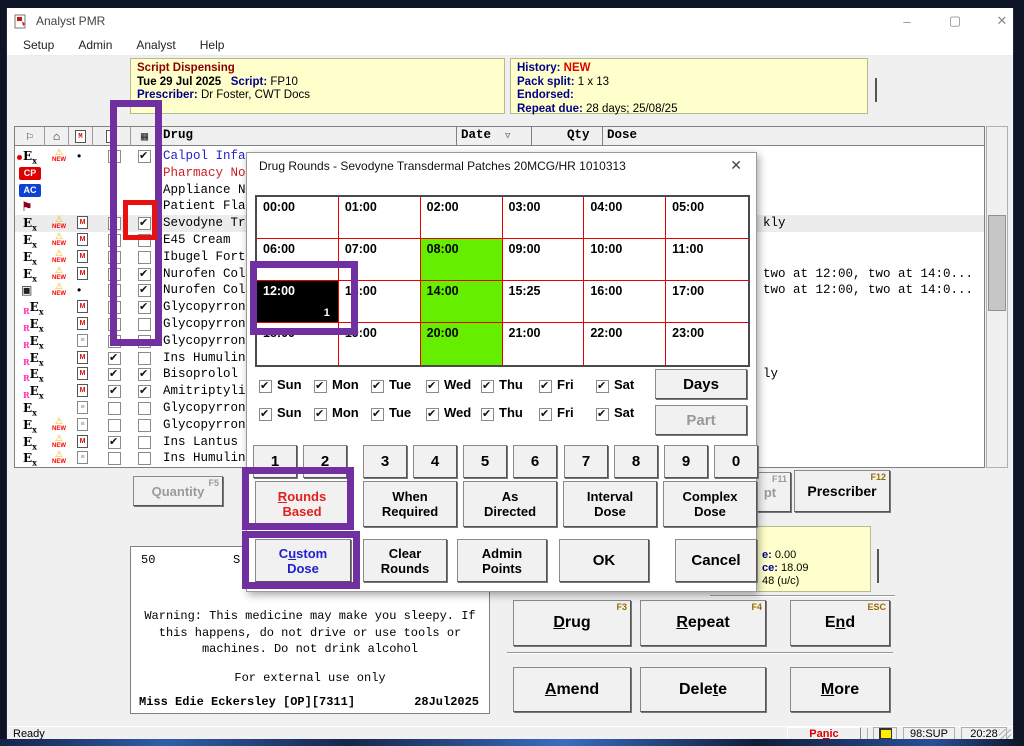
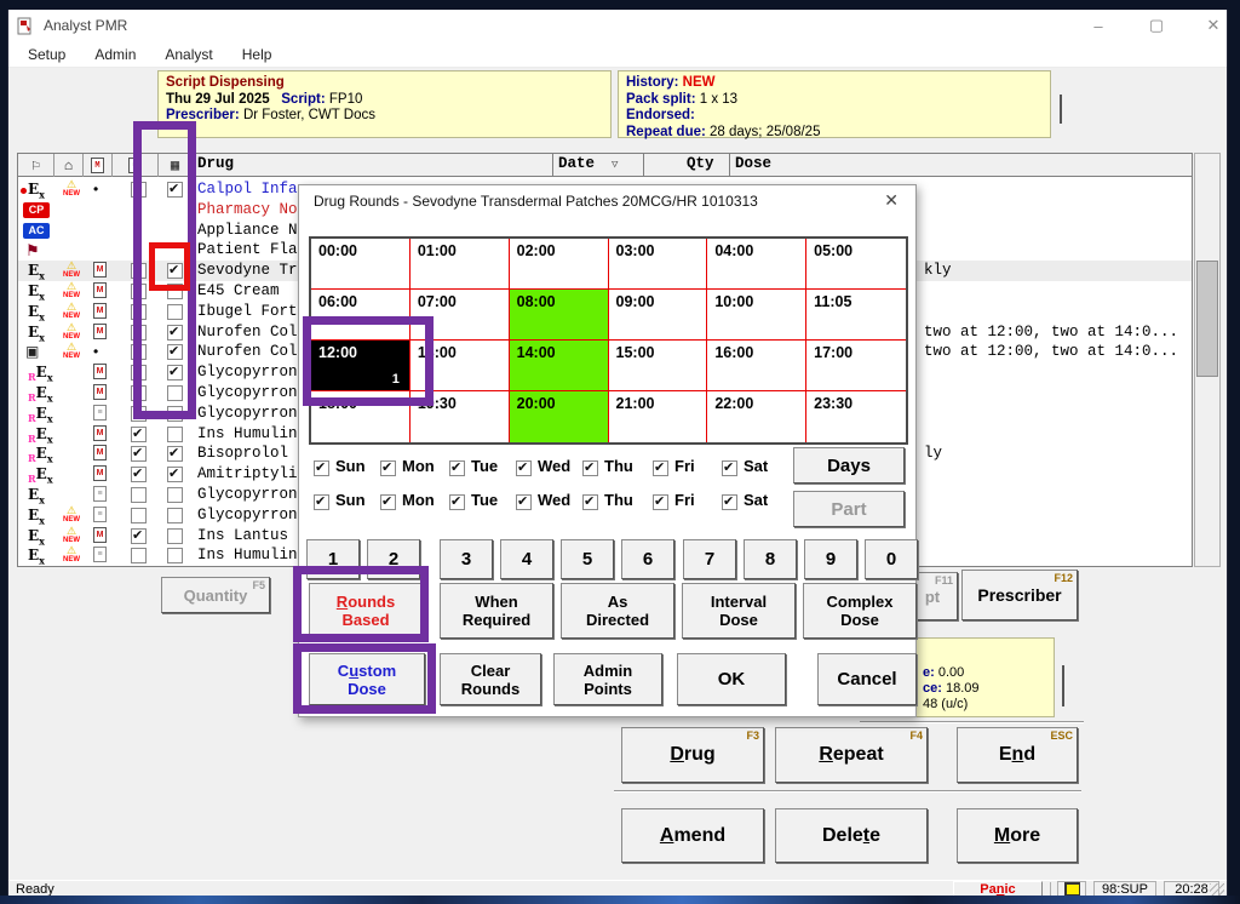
  Analyst PMR
  –
  ▢
  ✕
  Setup
  Admin
  Analyst
  Help
  Script Dispensing
- Tue 29 Jul 2025 Script: FP10
+ Thu 29 Jul 2025 Script: FP10
  Prescriber: Dr Foster, CWT Docs
  History: NEW
  Pack split: 1 x 13
  Endorsed:
  Repeat due: 28 days; 25/08/25
  ⚐
  ⌂
  M
  ≡
  ▦
  Drug
  Date ▽
  Qty
  Dose
  Ex
  ⚠
  •
  Calpol Infa
  CP
  Pharmacy No
  AC
  Appliance N
  ⚑
  Patient Fla
  Ex
  ⚠
  Sevodyne Tr
  kly
  Ex
  ⚠
  E45 Cream
  Ex
  ⚠
  Ibugel Fort
  Ex
  ⚠
  Nurofen Col
  two at 12:00, two at 14:0...
  ▣
  ⚠
  •
  Nurofen Col
  two at 12:00, two at 14:0...
  REx
  Glycopyrron
  REx
  Glycopyrron
  REx
  Glycopyrron
  REx
  Ins Humulin
  REx
  Bisoprolol
  ly
  REx
  Amitriptyli
  Ex
  Glycopyrron
  Ex
  ⚠
  Glycopyrron
  Ex
  ⚠
  Ins Lantus
  Ex
  ⚠
  Ins Humulin
  Quantity
  F5
  pt
  F11
  Prescriber
  F12
  e: 0.00
  ce: 18.09
  48 (u/c)
- 50
- S
- Warning: This medicine may make you sleepy. If
- this happens, do not drive or use tools or
- machines. Do not drink alcohol
- For external use only
- Miss Edie Eckersley [OP][7311]
- 28Jul2025
  Drug
  F3
  Repeat
  F4
  End
  ESC
  Amend
  Delete
  More
  Drug Rounds - Sevodyne Transdermal Patches 20MCG/HR 1010313
  ✕
  00:00
  01:00
  02:00
  03:00
  04:00
  05:00
  06:00
  07:00
  08:00
  09:00
  10:00
- 11:00
+ 11:05
  12:00
  1
  13:00
  14:00
- 15:25
+ 15:00
  16:00
  17:00
  18:00
- 19:00
+ 19:30
  20:00
  21:00
  22:00
- 23:00
+ 23:30
  Sun
  Mon
  Tue
  Wed
  Thu
  Fri
  Sat
  Sun
  Mon
  Tue
  Wed
  Thu
  Fri
  Sat
  Days
  Part
  1
  2
  3
  4
  5
  6
  7
  8
  9
  0
  Rounds
  Based
  When
  Required
  As
  Directed
  Interval
  Dose
  Complex
  Dose
  Custom
  Dose
  Clear
  Rounds
  Admin
  Points
  OK
  Cancel
  Ready
  Panic
  98:SUP
  20:28
